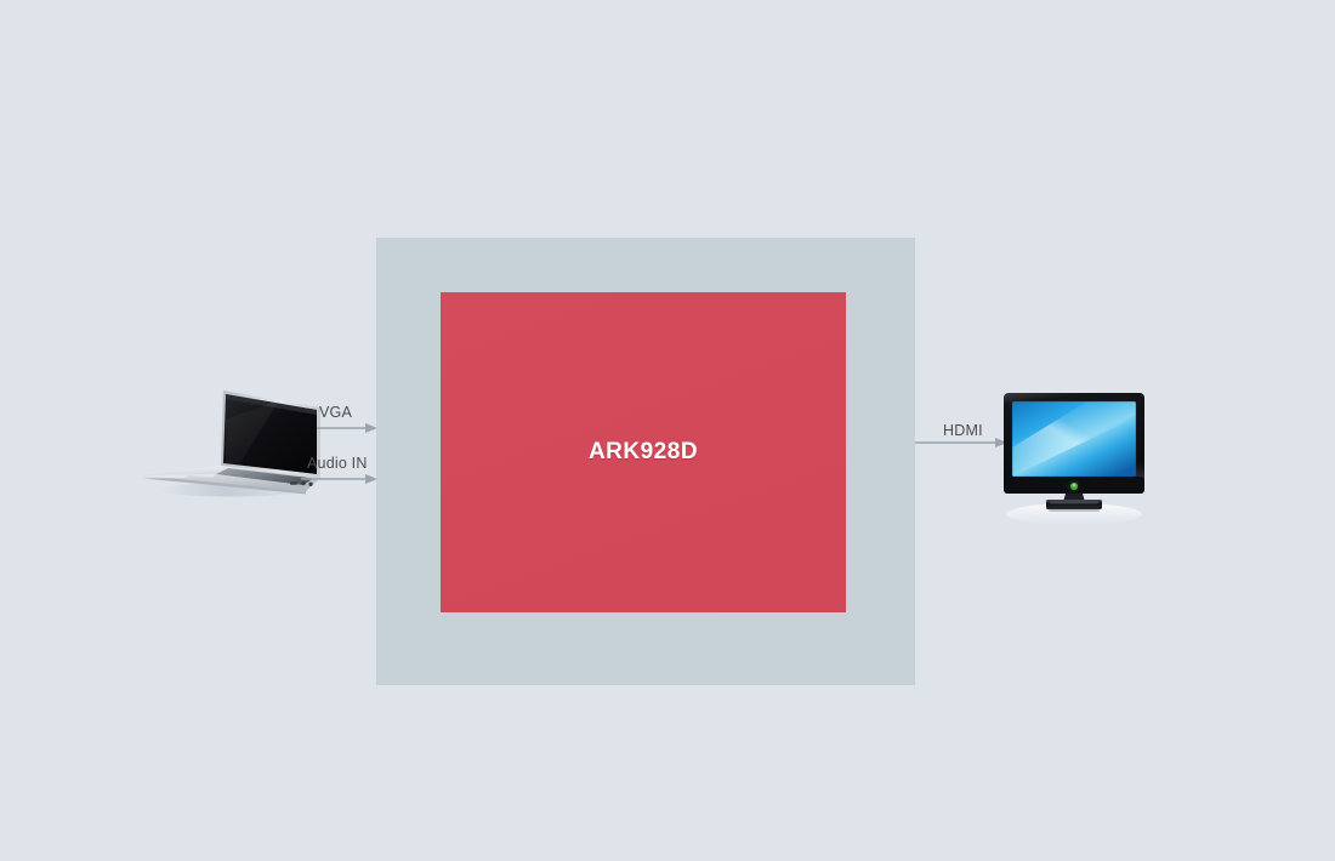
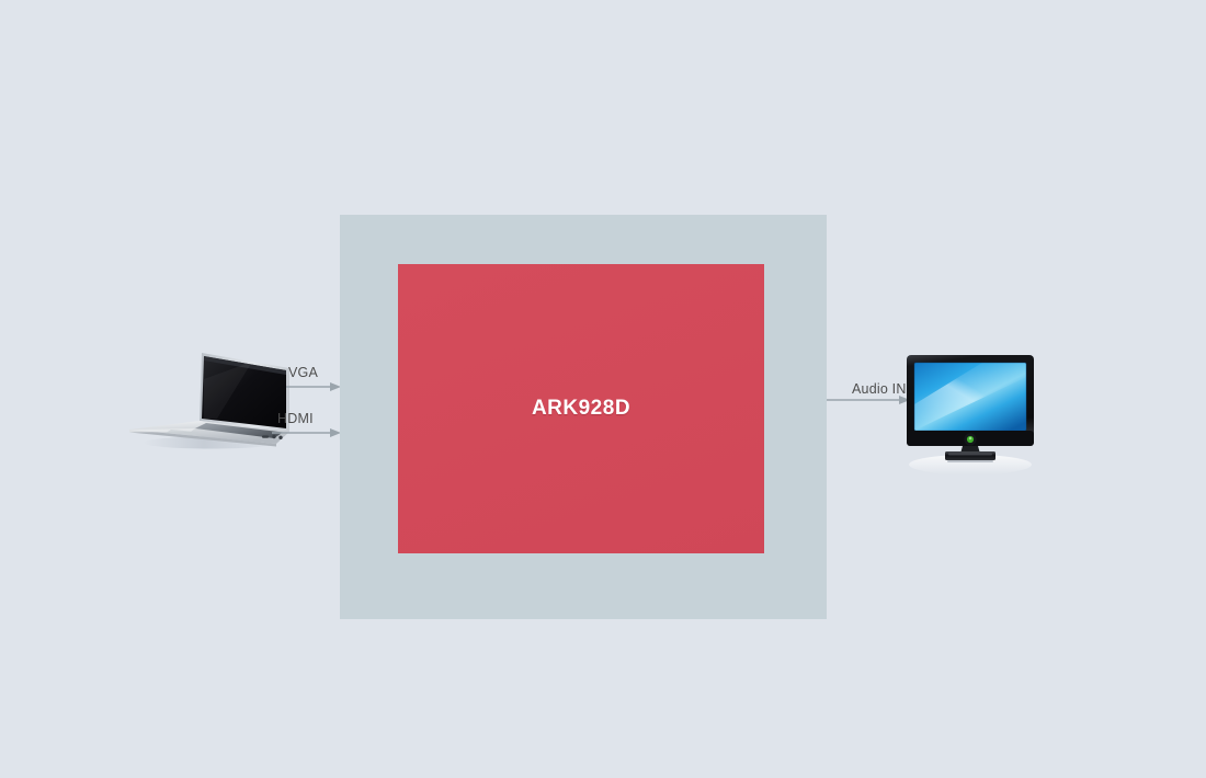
  VGA
- Audio IN
+ HDMI
  ARK928D
- HDMI
+ Audio IN
